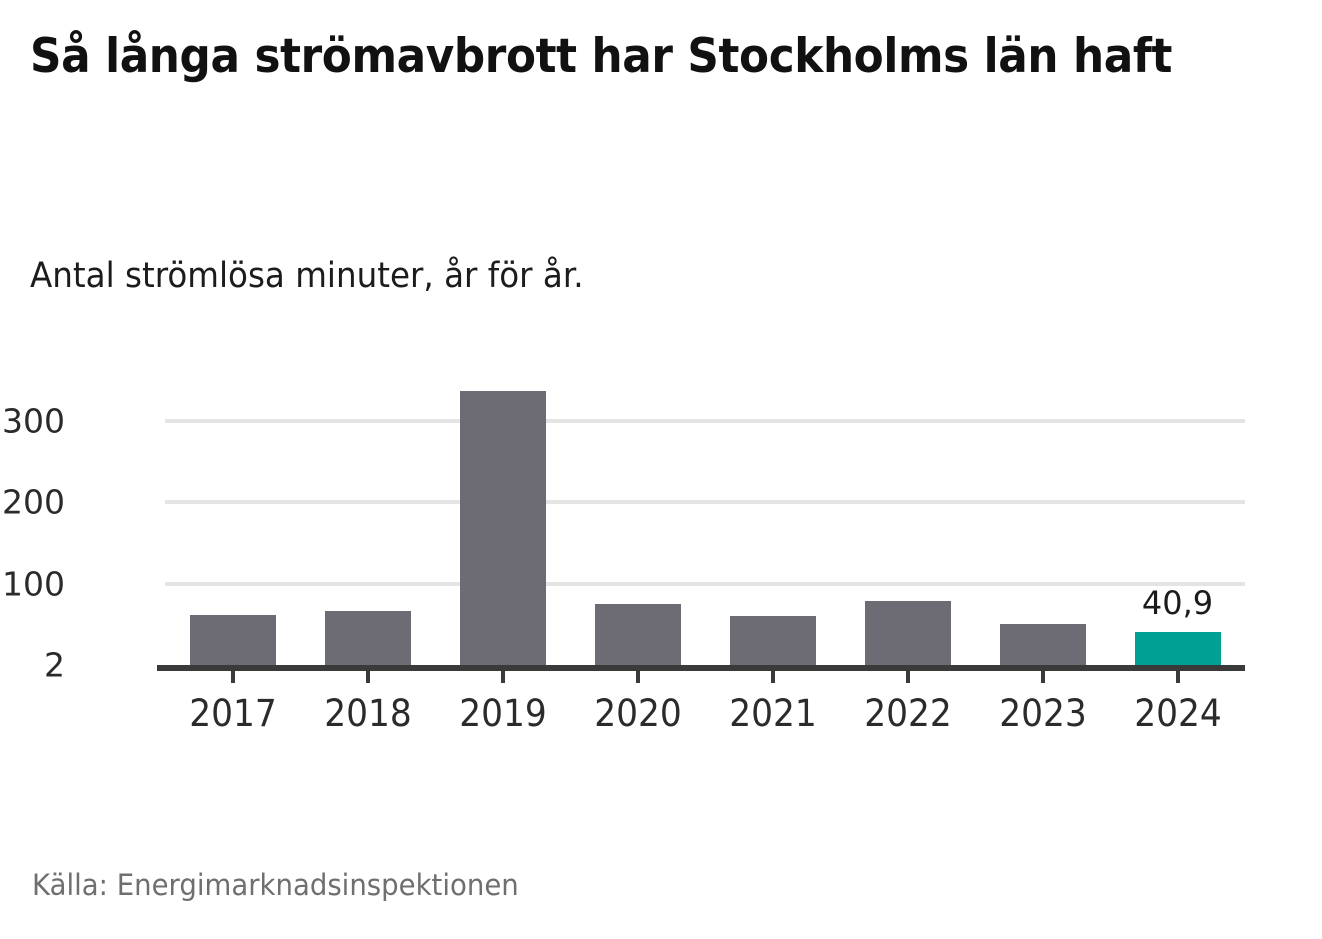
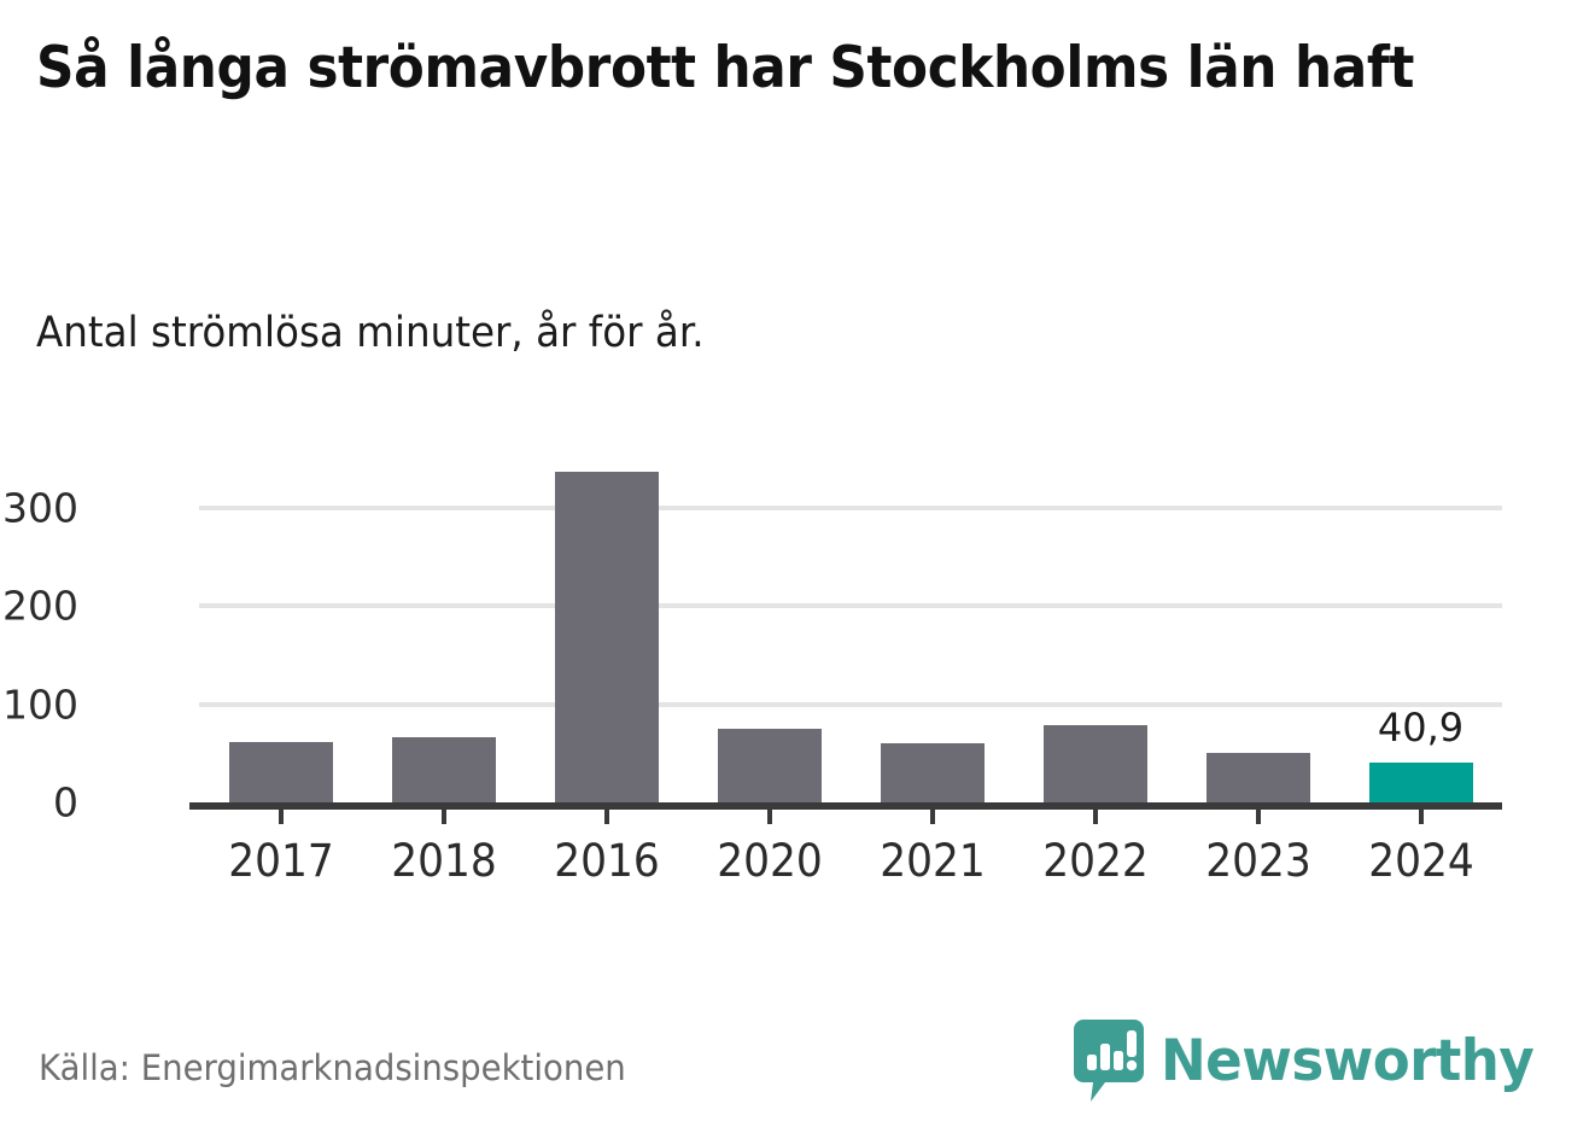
  Så långa strömavbrott har Stockholms län haft
  Antal strömlösa minuter, år för år.
- 2
+ 0
  100
  200
  300
  2017
  2018
- 2019
+ 2016
  2020
  2021
  2022
  2023
  40,9
  2024
  Källa: Energimarknadsinspektionen
+ Newsworthy
